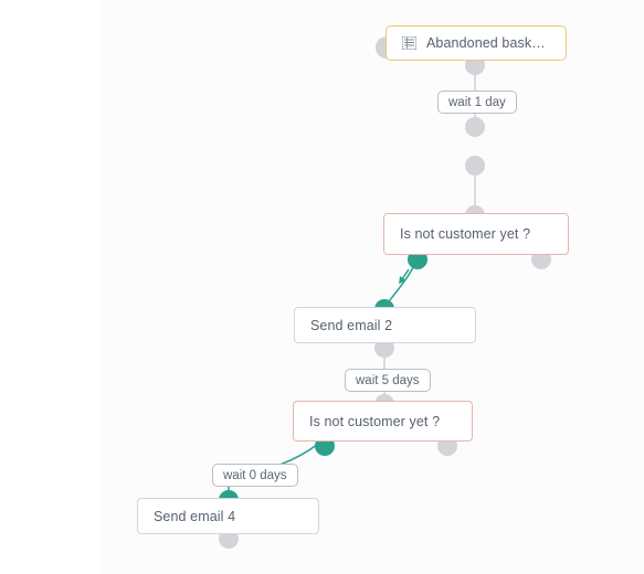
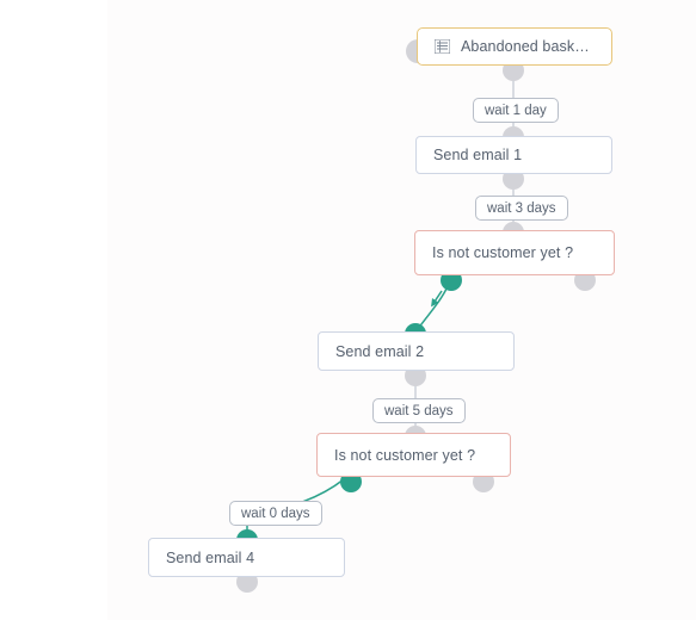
  Abandoned baskets
  wait 1 day
+ Send email 1
+ wait 3 days
  Is not customer yet ?
  Send email 2
  wait 5 days
  Is not customer yet ?
  wait 0 days
  Send email 4
